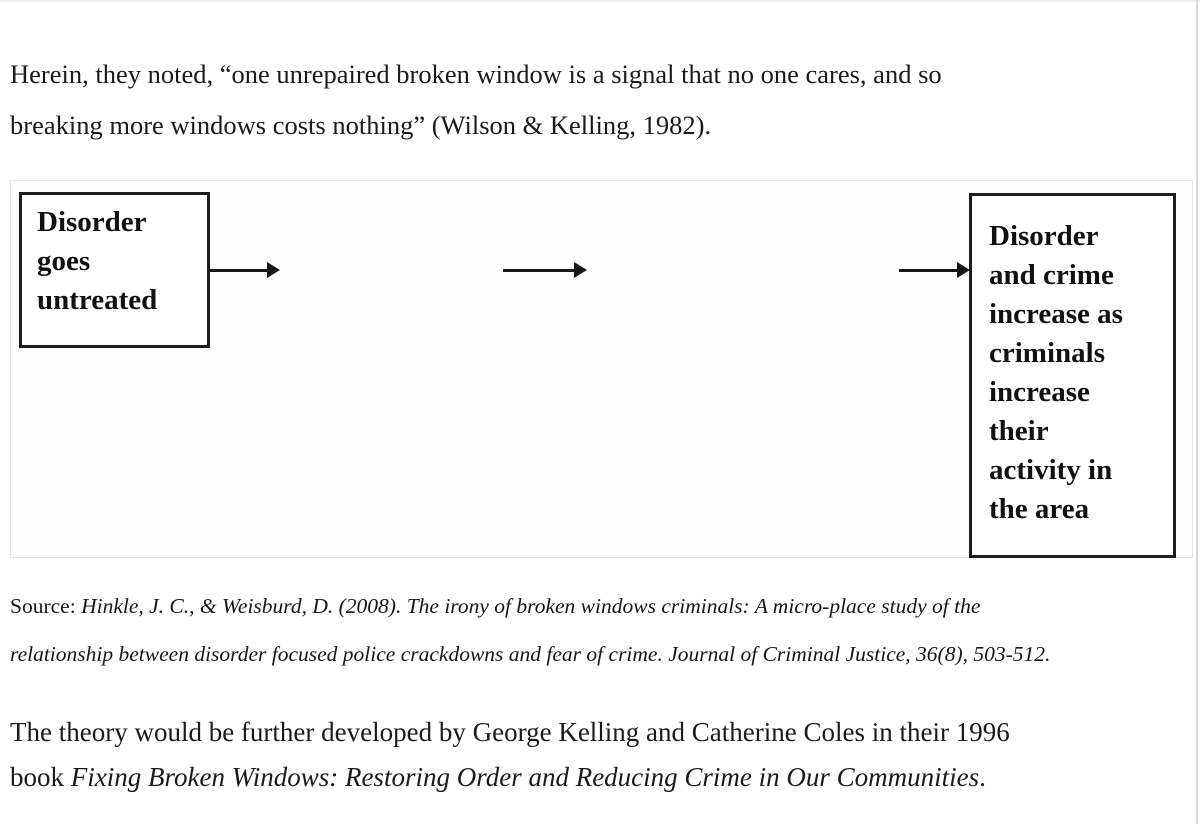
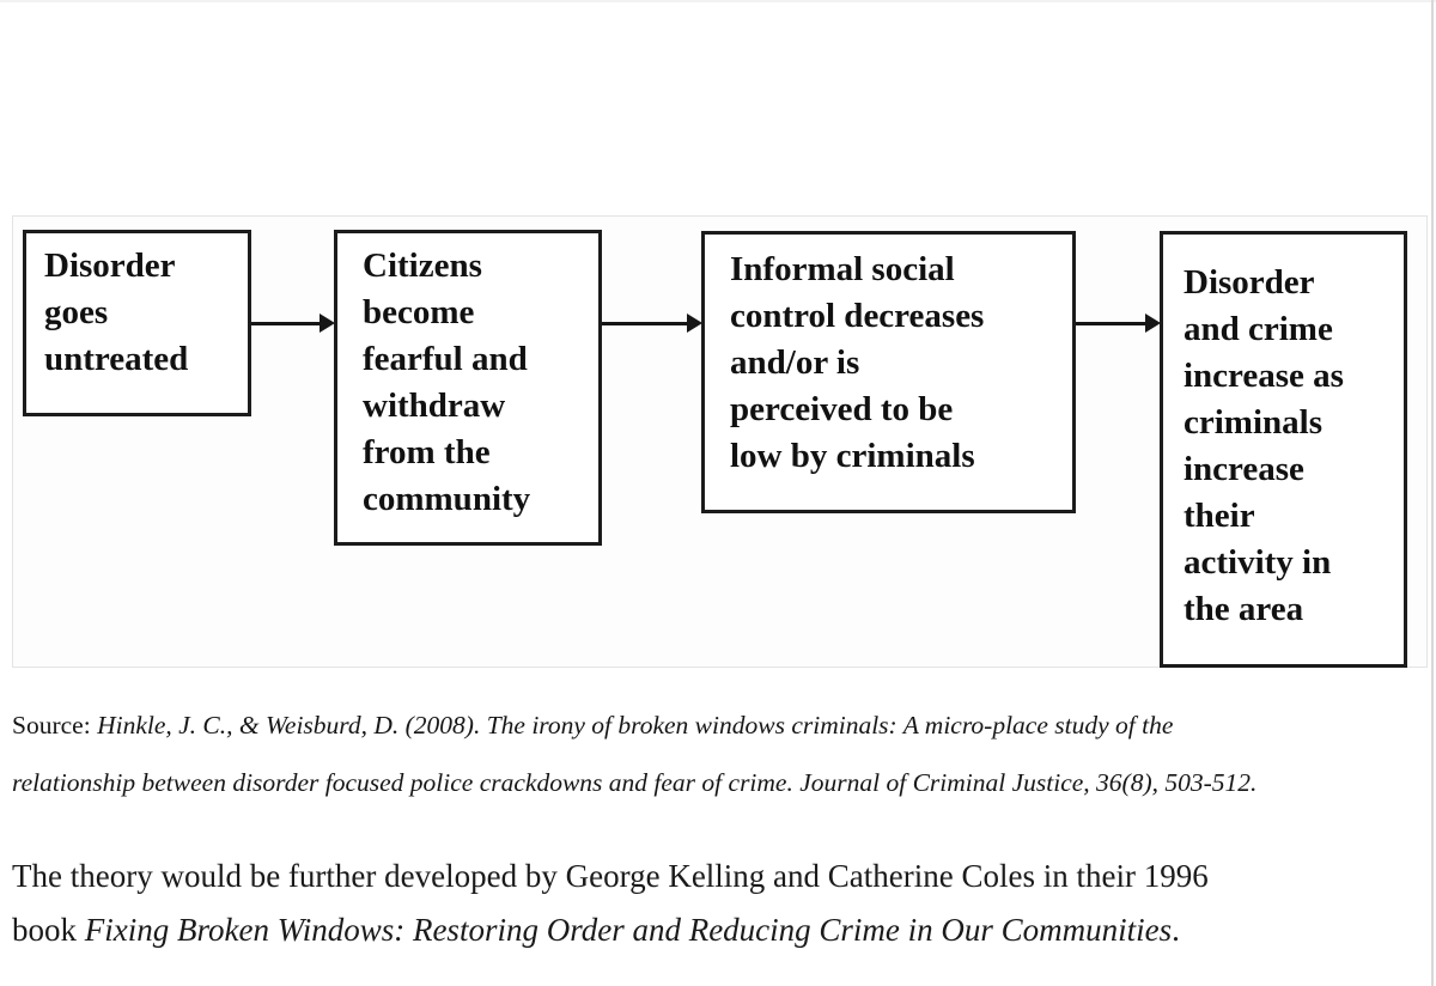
- Herein, they noted, “one unrepaired broken window is a signal that no one cares, and so
- breaking more windows costs nothing” (Wilson & Kelling, 1982).
  Disorder
  goes
  untreated
+ Citizens
+ become
+ fearful and
+ withdraw
+ from the
+ community
+ Informal social
+ control decreases
+ and/or is
+ perceived to be
+ low by criminals
  Disorder
  and crime
  increase as
  criminals
  increase
  their
  activity in
  the area
  Source: Hinkle, J. C., & Weisburd, D. (2008). The irony of broken windows criminals: A micro-place study of the
  relationship between disorder focused police crackdowns and fear of crime. Journal of Criminal Justice, 36(8), 503-512.
  The theory would be further developed by George Kelling and Catherine Coles in their 1996
  book Fixing Broken Windows: Restoring Order and Reducing Crime in Our Communities.
